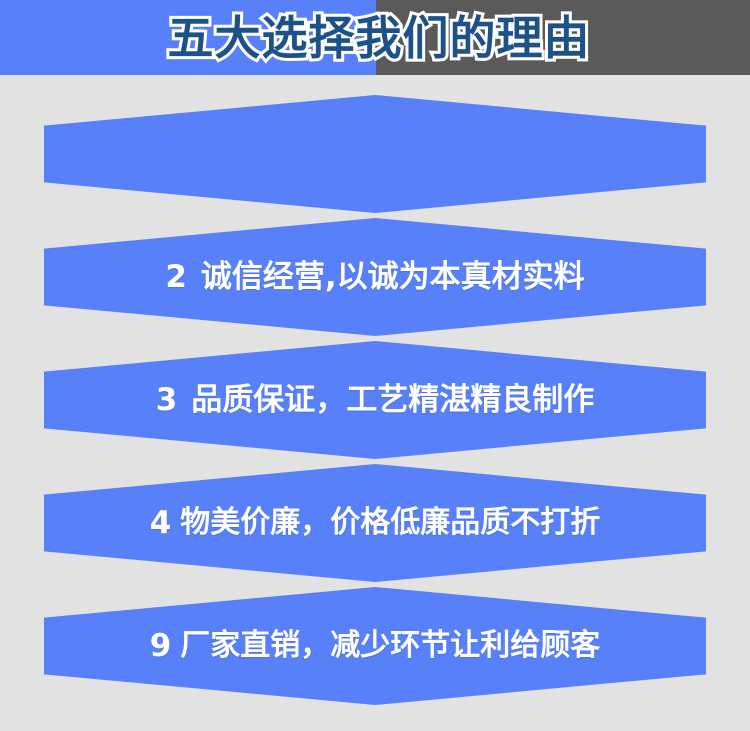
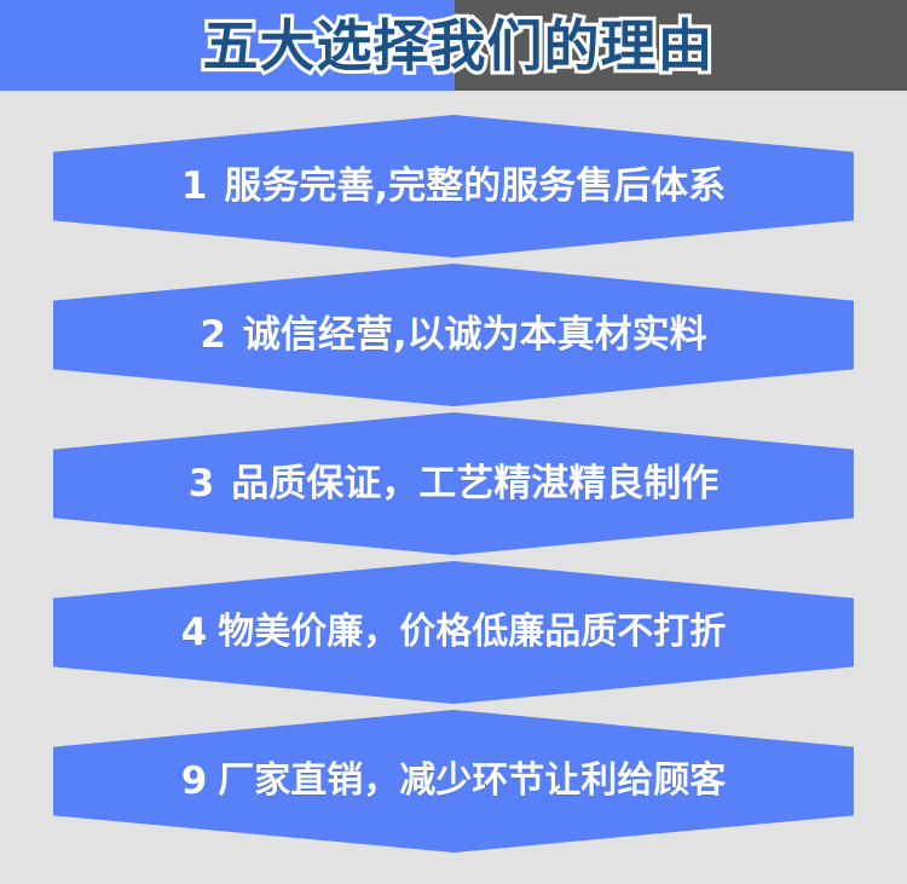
  五大选择我们的理由
+ 1
+ 服务完善,完整的服务售后体系
  2
  诚信经营,以诚为本真材实料
  3
  品质保证，工艺精湛精良制作
  4
  物美价廉，价格低廉品质不打折
  9
  厂家直销，减少环节让利给顾客
